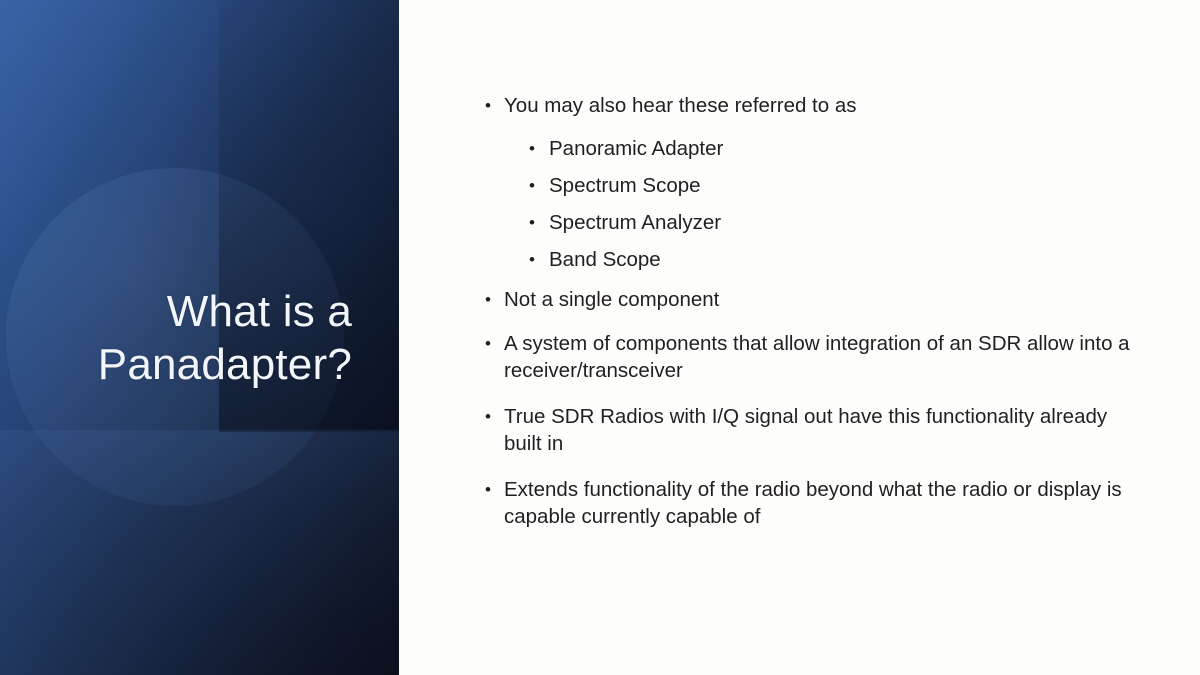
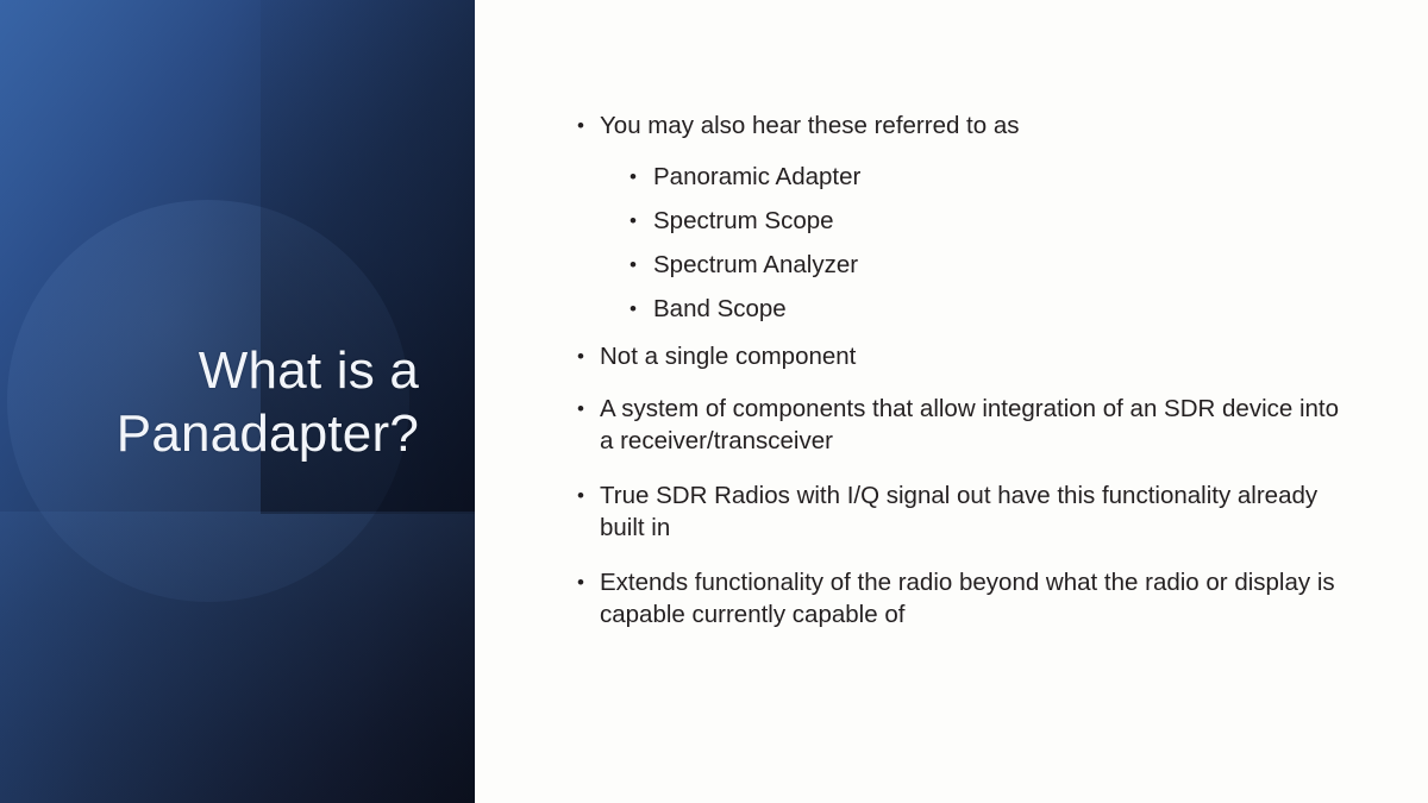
  What is a
  Panadapter?
  You may also hear these referred to as
  Panoramic Adapter
  Spectrum Scope
  Spectrum Analyzer
  Band Scope
  Not a single component
- A system of components that allow integration of an SDR allow into a receiver/transceiver
+ A system of components that allow integration of an SDR device into a receiver/transceiver
  True SDR Radios with I/Q signal out have this functionality already built in
  Extends functionality of the radio beyond what the radio or display is capable currently capable of
